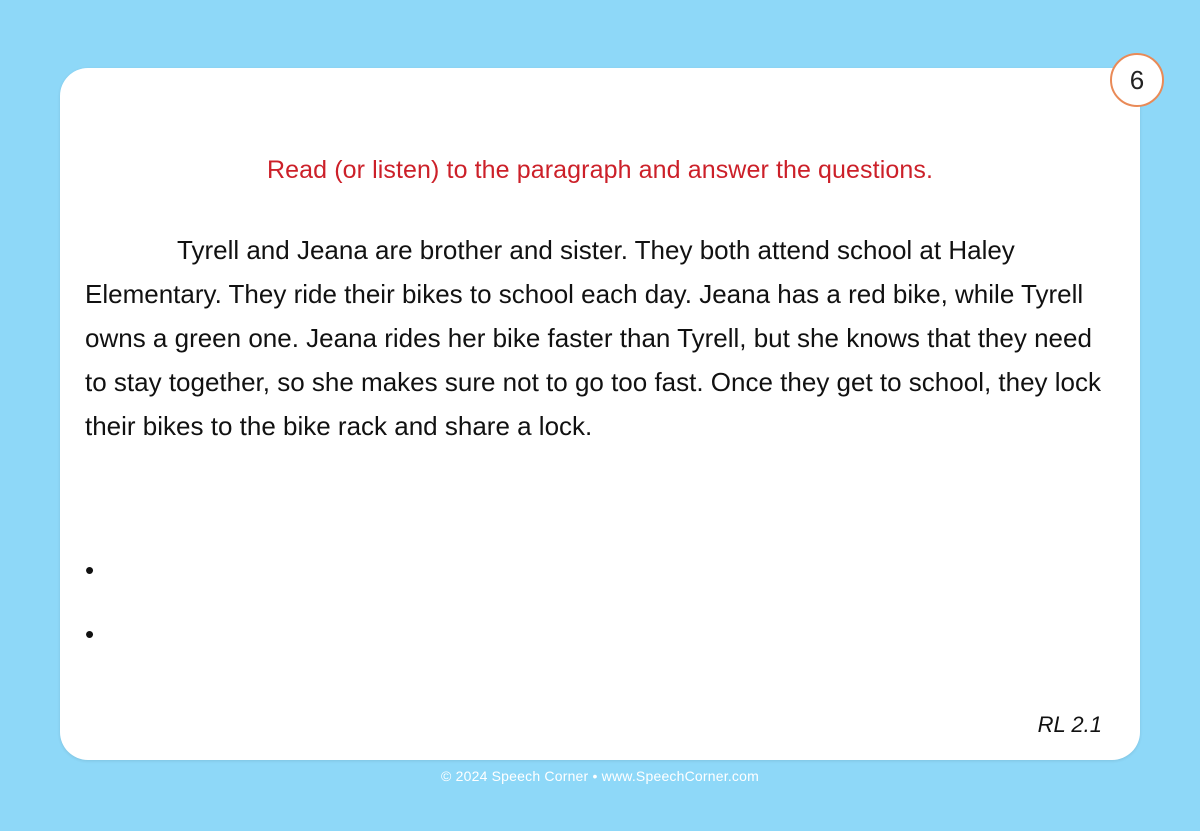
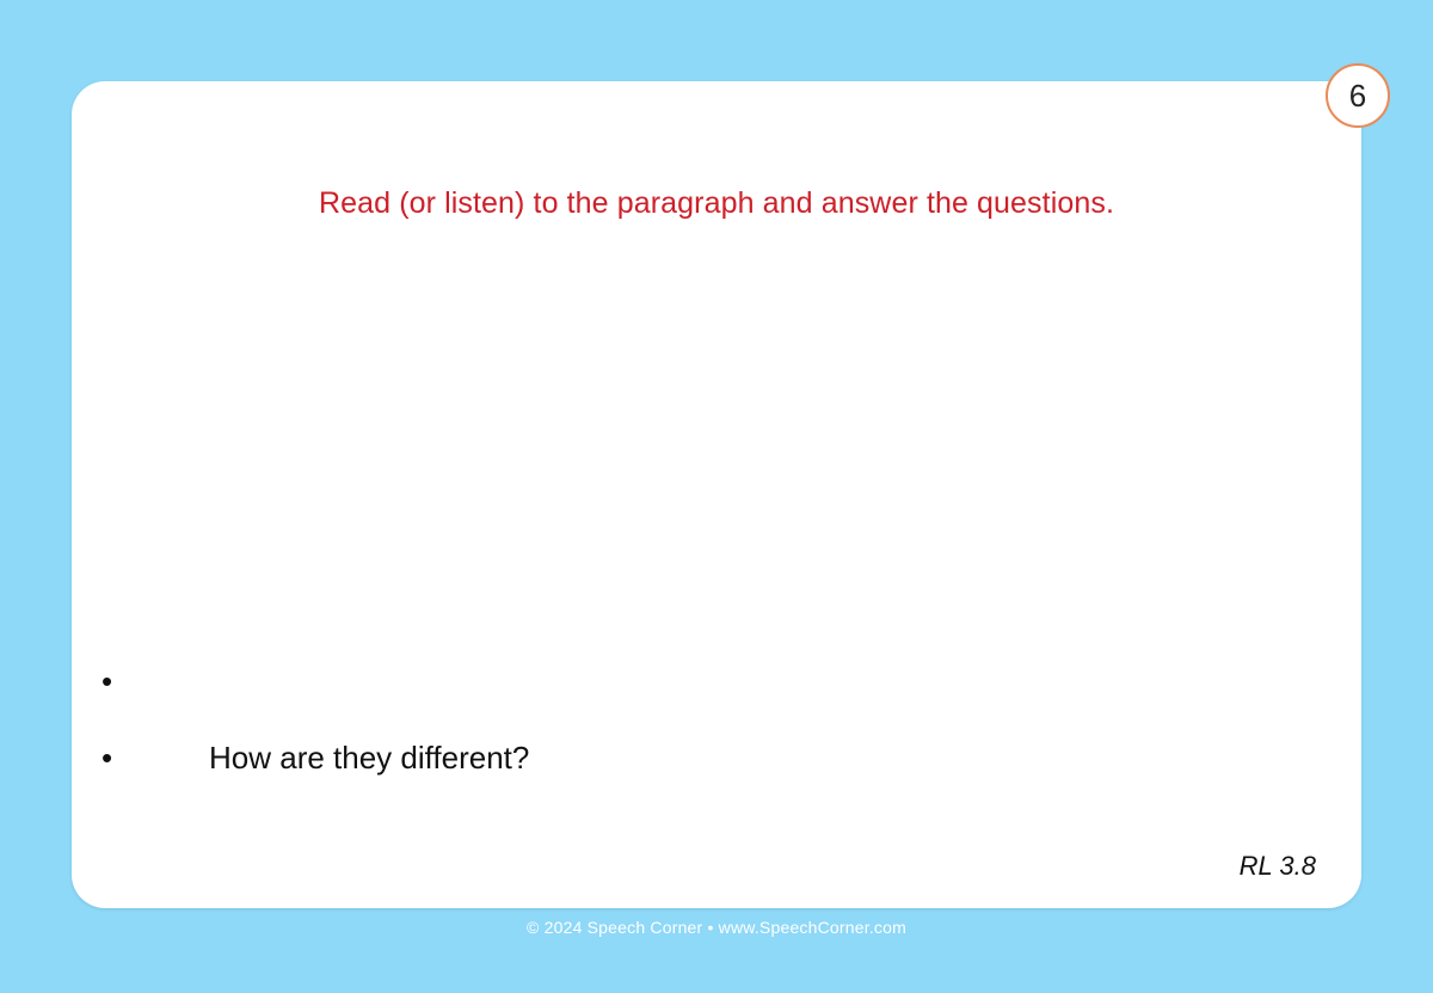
  Read (or listen) to the paragraph and answer the questions.
- Tyrell and Jeana are brother and sister. They both attend school at Haley Elementary. They ride their bikes to school each day. Jeana has a red bike, while Tyrell owns a green one. Jeana rides her bike faster than Tyrell, but she knows that they need to stay together, so she makes sure not to go too fast. Once they get to school, they lock their bikes to the bike rack and share a lock.
  •
  •
+ How are they different?
- RL 2.1
+ RL 3.8
  6
  © 2024 Speech Corner • www.SpeechCorner.com
